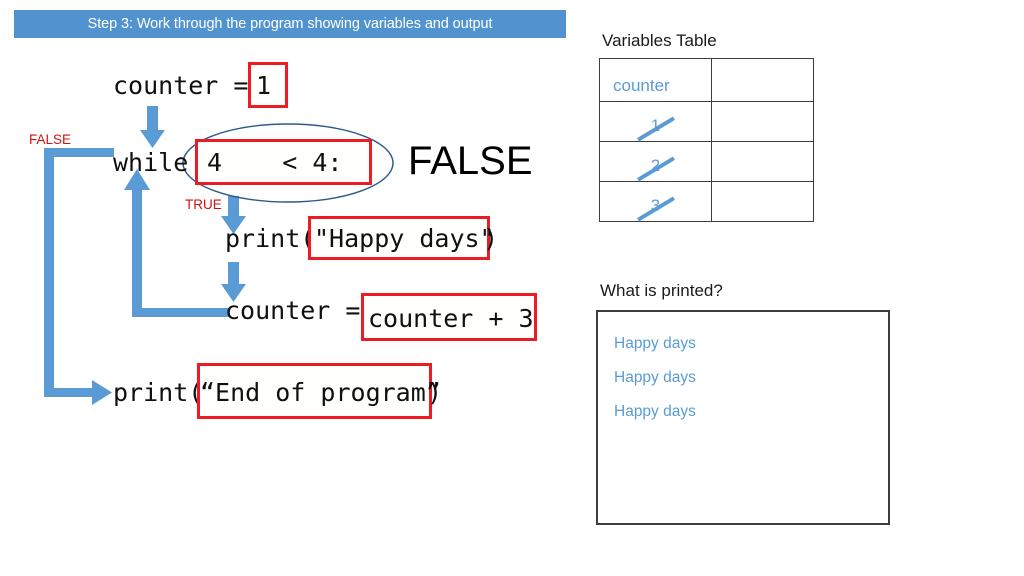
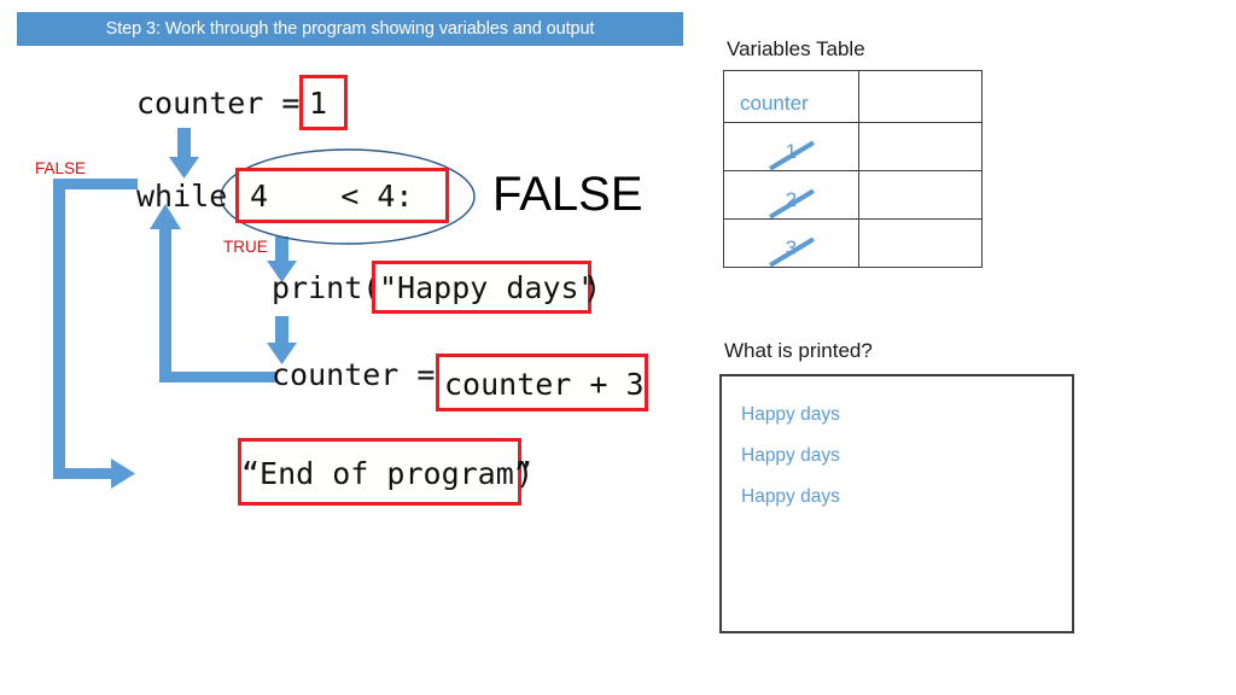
  Step 3: Work through the program showing variables and output
  counter =
  1
  while
  4 < 4:
  FALSE
  print
  "Happy days"
  )
  counter =
  counter + 3
- print(
  “End of program”
  )
  FALSE
  TRUE
  Variables Table
  counter
  What is printed?
  Happy days
  Happy days
  Happy days
